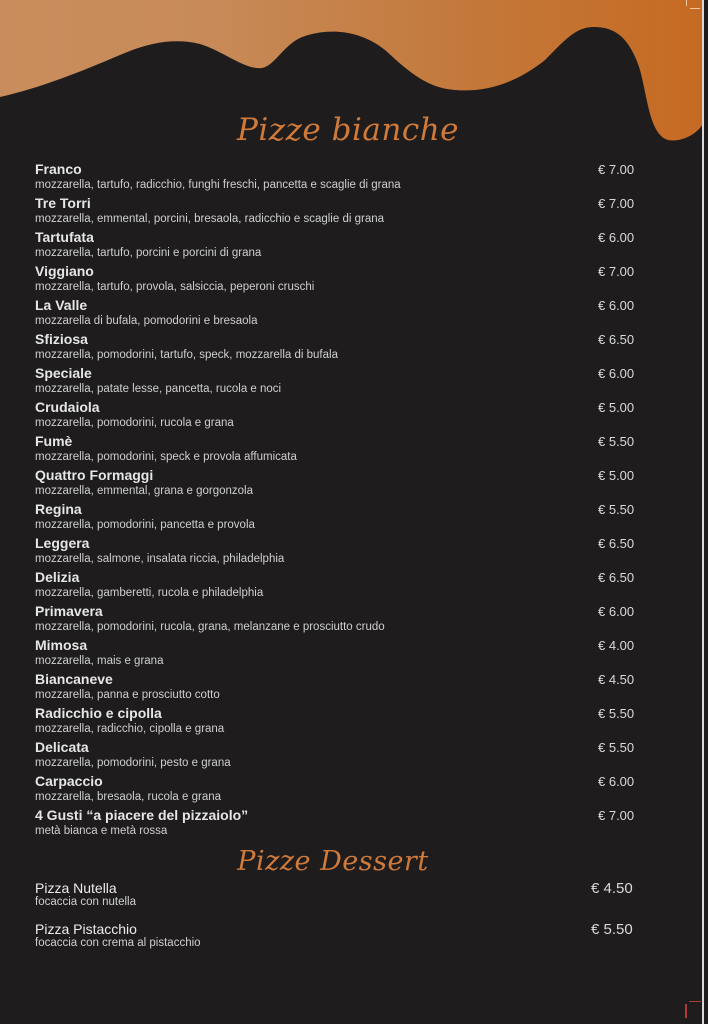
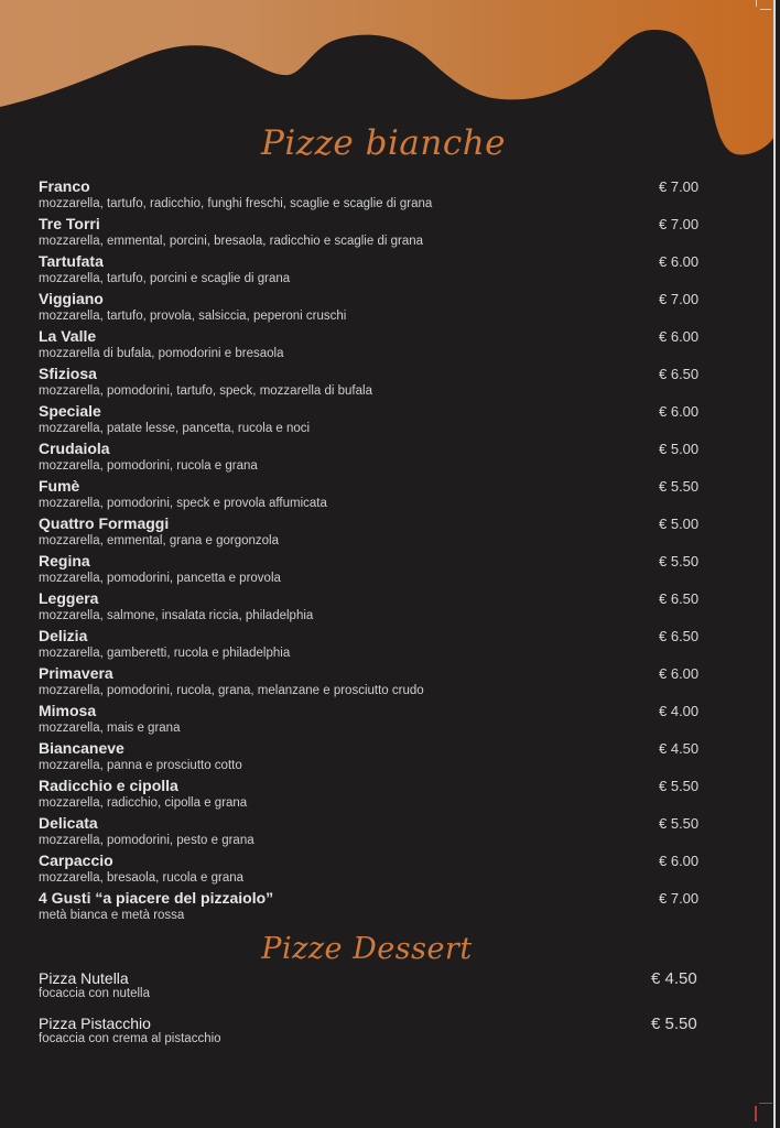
  Pizze bianche
  Franco
- mozzarella, tartufo, radicchio, funghi freschi, pancetta e scaglie di grana
+ mozzarella, tartufo, radicchio, funghi freschi, scaglie e scaglie di grana
  € 7.00
  Tre Torri
  mozzarella, emmental, porcini, bresaola, radicchio e scaglie di grana
  € 7.00
  Tartufata
- mozzarella, tartufo, porcini e porcini di grana
+ mozzarella, tartufo, porcini e scaglie di grana
  € 6.00
  Viggiano
  mozzarella, tartufo, provola, salsiccia, peperoni cruschi
  € 7.00
  La Valle
  mozzarella di bufala, pomodorini e bresaola
  € 6.00
  Sfiziosa
  mozzarella, pomodorini, tartufo, speck, mozzarella di bufala
  € 6.50
  Speciale
  mozzarella, patate lesse, pancetta, rucola e noci
  € 6.00
  Crudaiola
  mozzarella, pomodorini, rucola e grana
  € 5.00
  Fumè
  mozzarella, pomodorini, speck e provola affumicata
  € 5.50
  Quattro Formaggi
  mozzarella, emmental, grana e gorgonzola
  € 5.00
  Regina
  mozzarella, pomodorini, pancetta e provola
  € 5.50
  Leggera
  mozzarella, salmone, insalata riccia, philadelphia
  € 6.50
  Delizia
  mozzarella, gamberetti, rucola e philadelphia
  € 6.50
  Primavera
  mozzarella, pomodorini, rucola, grana, melanzane e prosciutto crudo
  € 6.00
  Mimosa
  mozzarella, mais e grana
  € 4.00
  Biancaneve
  mozzarella, panna e prosciutto cotto
  € 4.50
  Radicchio e cipolla
  mozzarella, radicchio, cipolla e grana
  € 5.50
  Delicata
  mozzarella, pomodorini, pesto e grana
  € 5.50
  Carpaccio
  mozzarella, bresaola, rucola e grana
  € 6.00
  4 Gusti “a piacere del pizzaiolo”
  metà bianca e metà rossa
  € 7.00
  Pizze Dessert
  Pizza Nutella
  focaccia con nutella
  € 4.50
  Pizza Pistacchio
  focaccia con crema al pistacchio
  € 5.50
